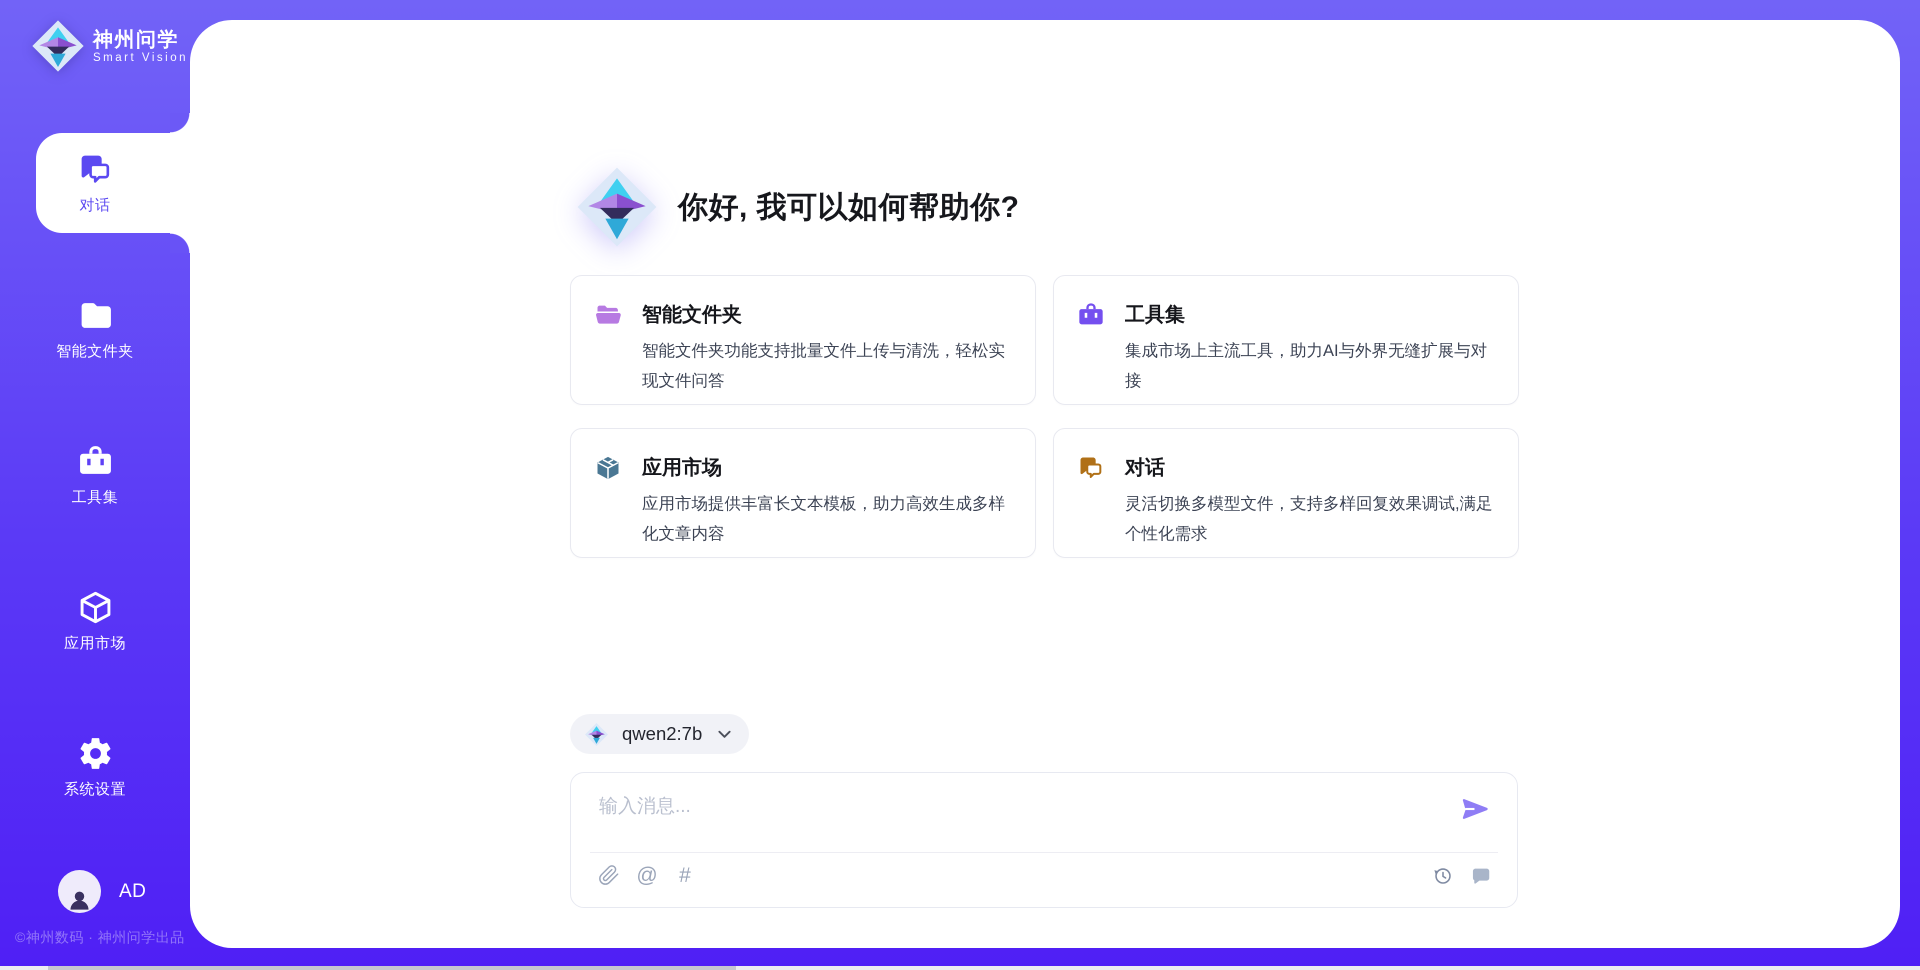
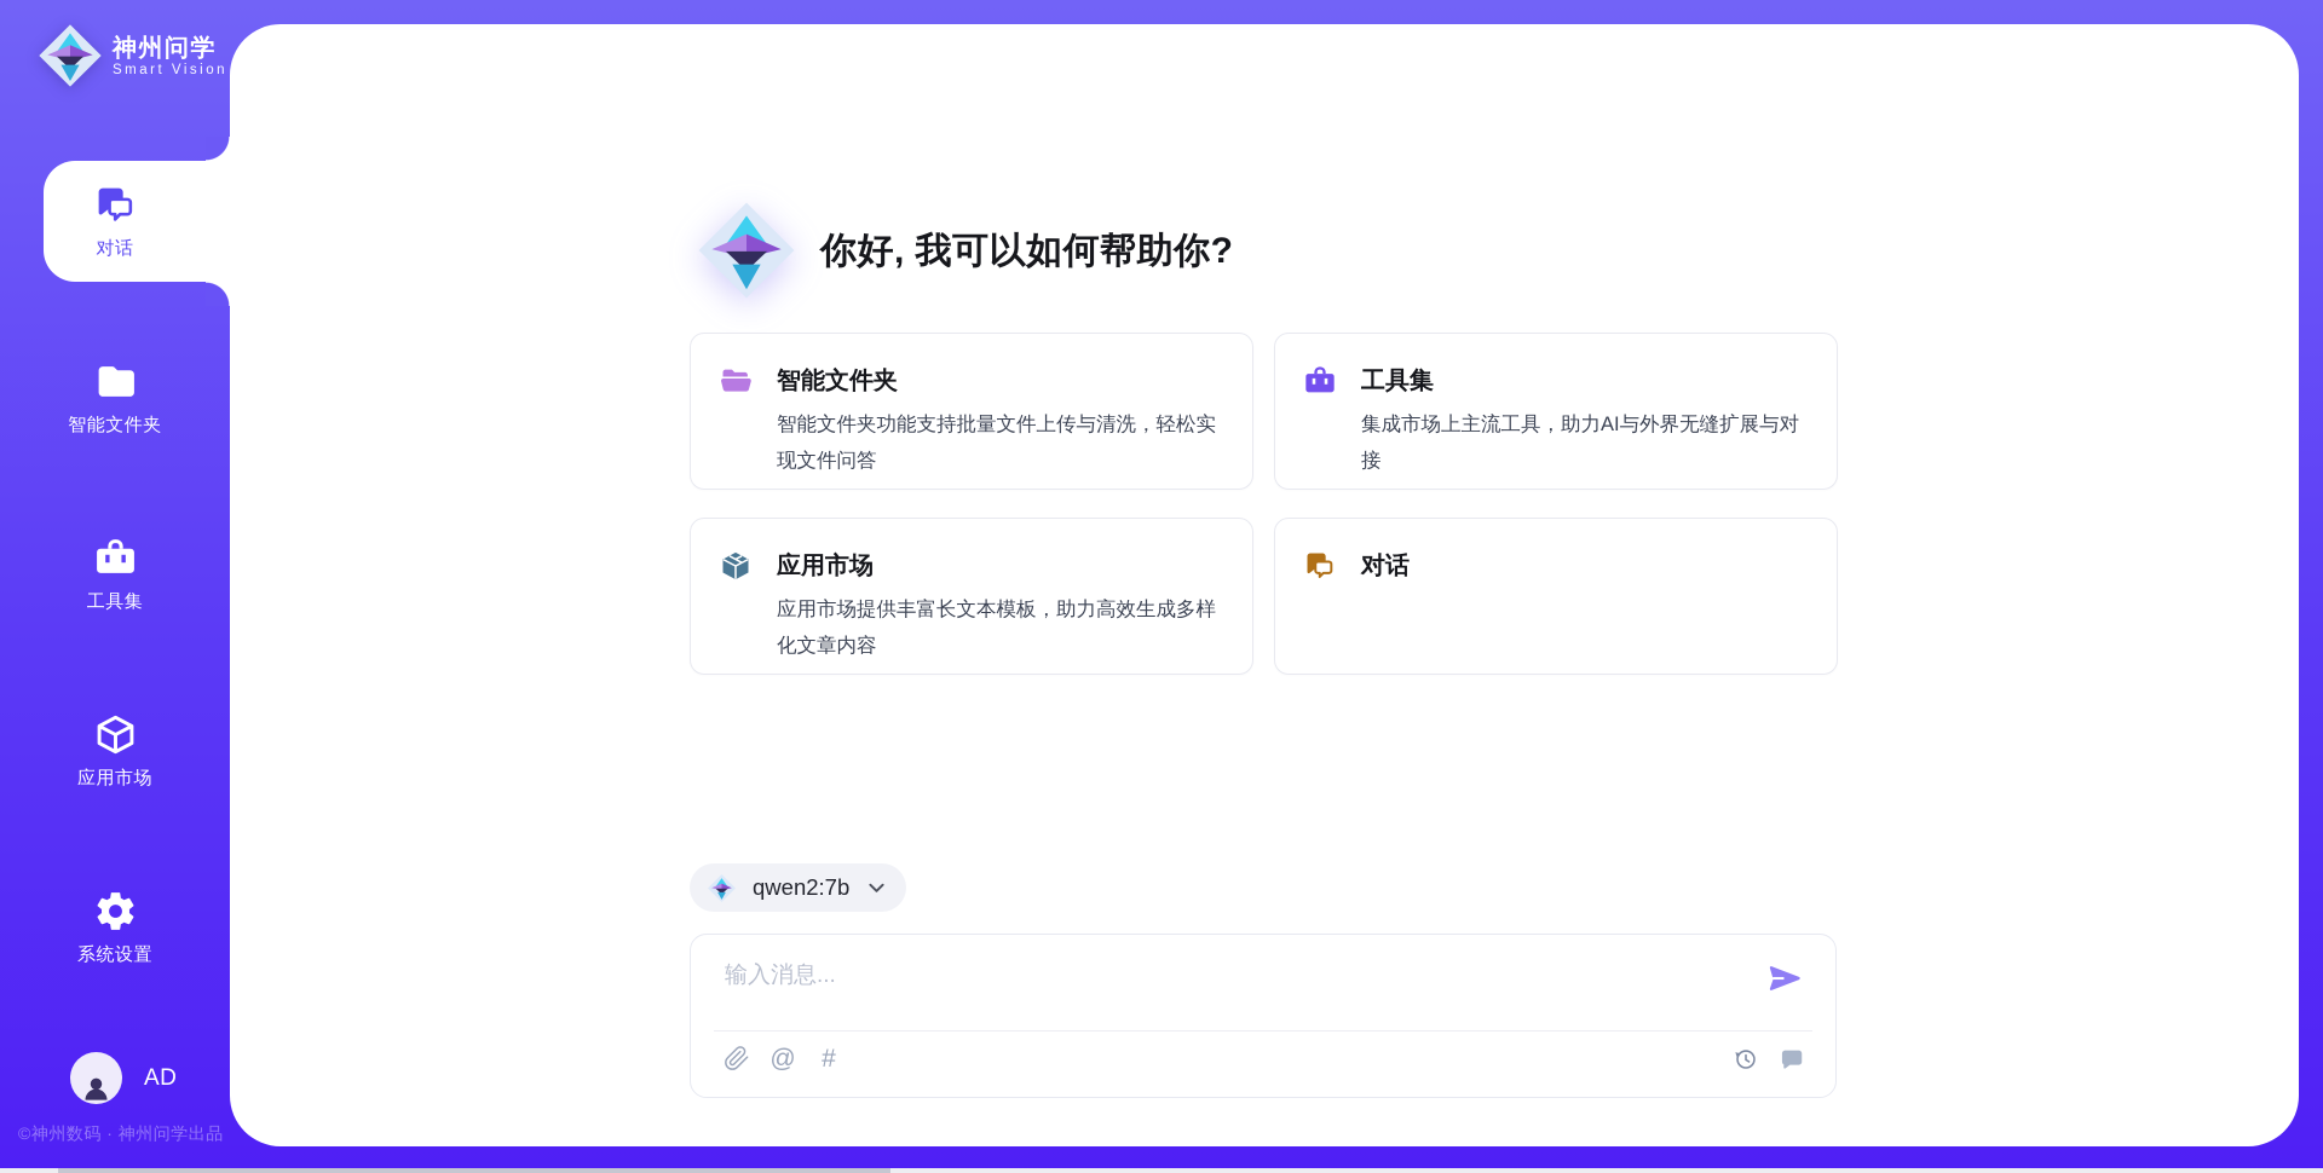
  你好, 我可以如何帮助你?
  智能文件夹
  智能文件夹功能支持批量文件上传与清洗，轻松实现文件问答
  工具集
  集成市场上主流工具，助力AI与外界无缝扩展与对接
  应用市场
  应用市场提供丰富长文本模板，助力高效生成多样化文章内容
  对话
- 灵活切换多模型文件，支持多样回复效果调试,满足个性化需求
  qwen2:7b
  输入消息...
  @
  #
  神州问学
  Smart Vision
  对话
  智能文件夹
  工具集
  应用市场
  系统设置
  AD
  ©神州数码 · 神州问学出品
